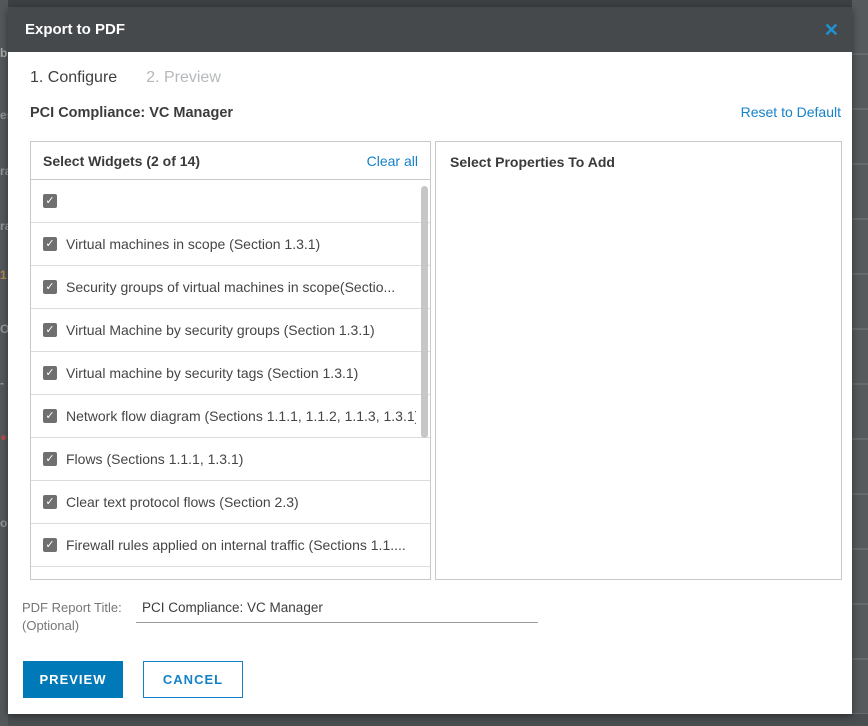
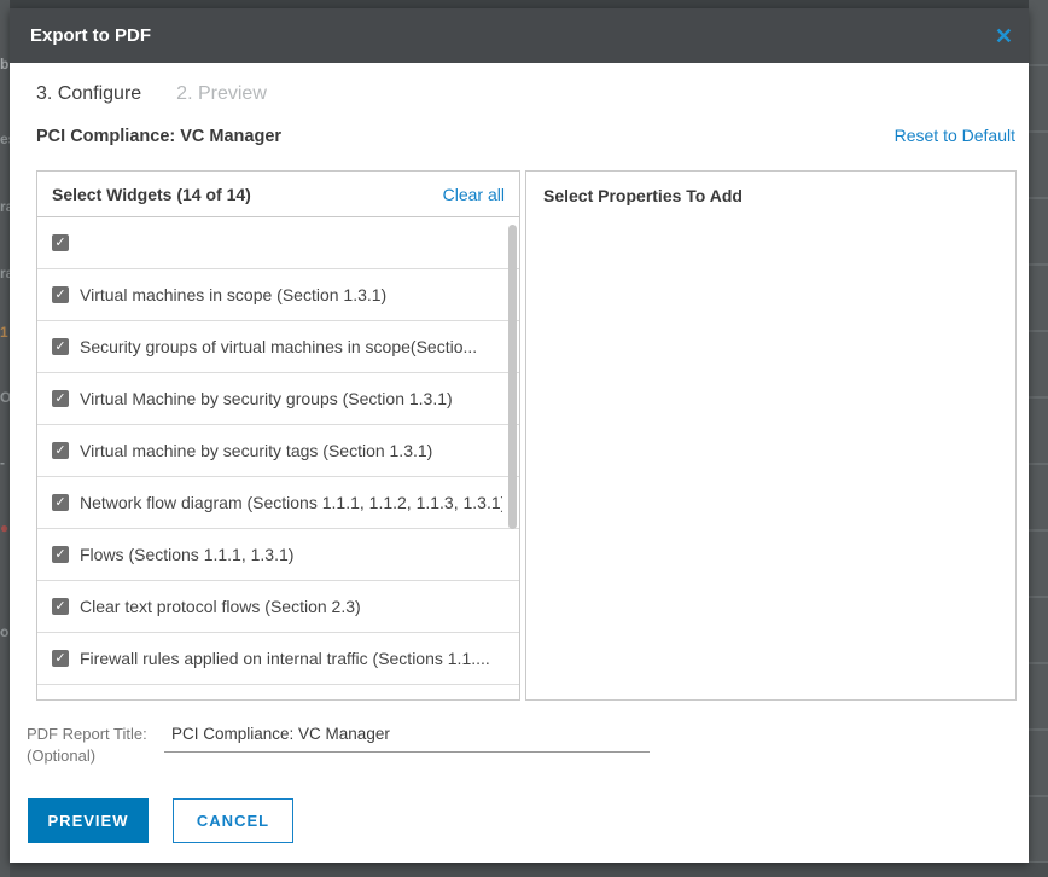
  b
  1
  -
  ●
  o
  Export to PDF
  ✕
- 1. Configure
+ 3. Configure
  2. Preview
  PCI Compliance: VC Manager
  Reset to Default
- Select Widgets (2 of 14)
+ Select Widgets (14 of 14)
  Clear all
  ✓
  ✓
  Virtual machines in scope (Section 1.3.1)
  ✓
  Security groups of virtual machines in scope(Sectio...
  ✓
  Virtual Machine by security groups (Section 1.3.1)
  ✓
  Virtual machine by security tags (Section 1.3.1)
  ✓
  Network flow diagram (Sections 1.1.1, 1.1.2, 1.1.3, 1.3.1
  ✓
  Flows (Sections 1.1.1, 1.3.1)
  ✓
  Clear text protocol flows (Section 2.3)
  ✓
  Firewall rules applied on internal traffic (Sections 1.1....
  Select Properties To Add
  PDF Report Title:
  (Optional)
  PCI Compliance: VC Manager
  PREVIEW
  CANCEL
